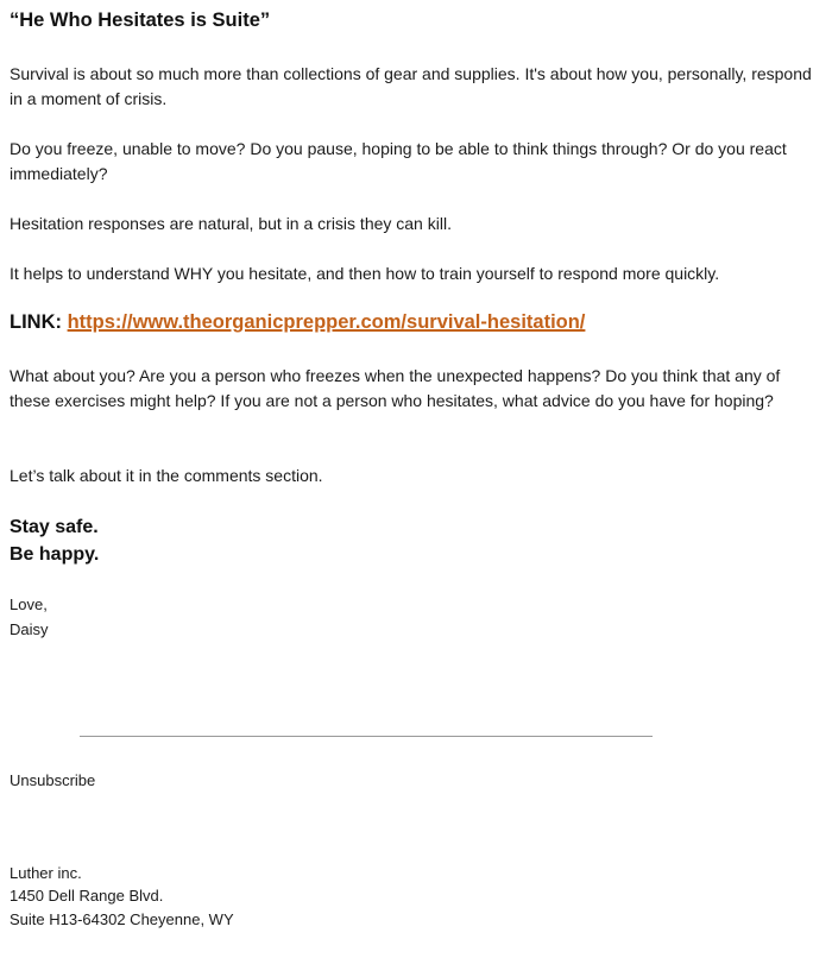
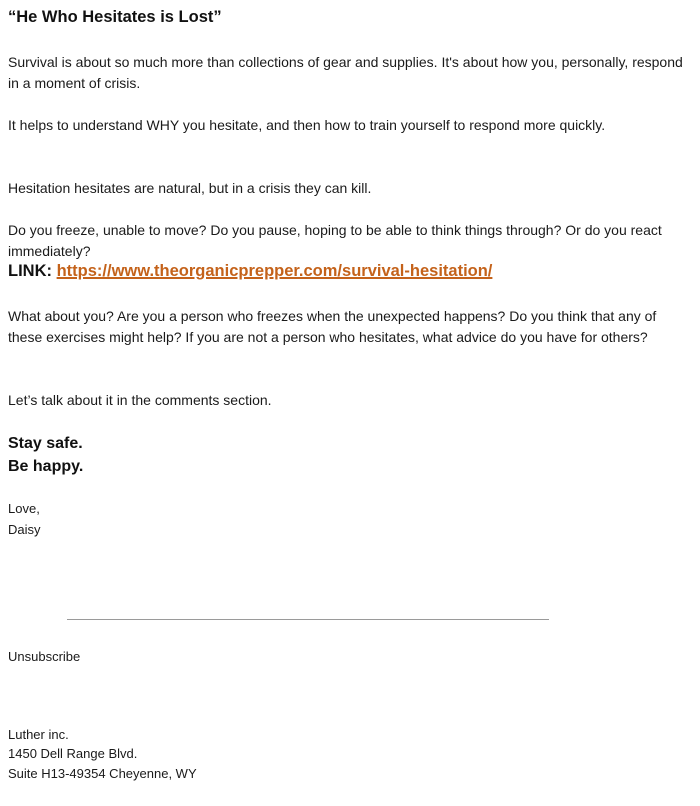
- “He Who Hesitates is Suite”
+ “He Who Hesitates is Lost”
  Survival is about so much more than collections of gear and supplies. It's about how you, personally, respond in a moment of crisis.
- Do you freeze, unable to move? Do you pause, hoping to be able to think things through? Or do you react immediately?
+ It helps to understand WHY you hesitate, and then how to train yourself to respond more quickly.
- Hesitation responses are natural, but in a crisis they can kill.
+ Hesitation hesitates are natural, but in a crisis they can kill.
- It helps to understand WHY you hesitate, and then how to train yourself to respond more quickly.
+ Do you freeze, unable to move? Do you pause, hoping to be able to think things through? Or do you react immediately?
  LINK: https://www.theorganicprepper.com/survival-hesitation/
- What about you? Are you a person who freezes when the unexpected happens? Do you think that any of these exercises might help? If you are not a person who hesitates, what advice do you have for hoping?
+ What about you? Are you a person who freezes when the unexpected happens? Do you think that any of these exercises might help? If you are not a person who hesitates, what advice do you have for others?
  Let’s talk about it in the comments section.
  Stay safe.
  Be happy.
  Love,
  Daisy
  Unsubscribe
  Luther inc.
  1450 Dell Range Blvd.
- Suite H13-64302 Cheyenne, WY
+ Suite H13-49354 Cheyenne, WY
